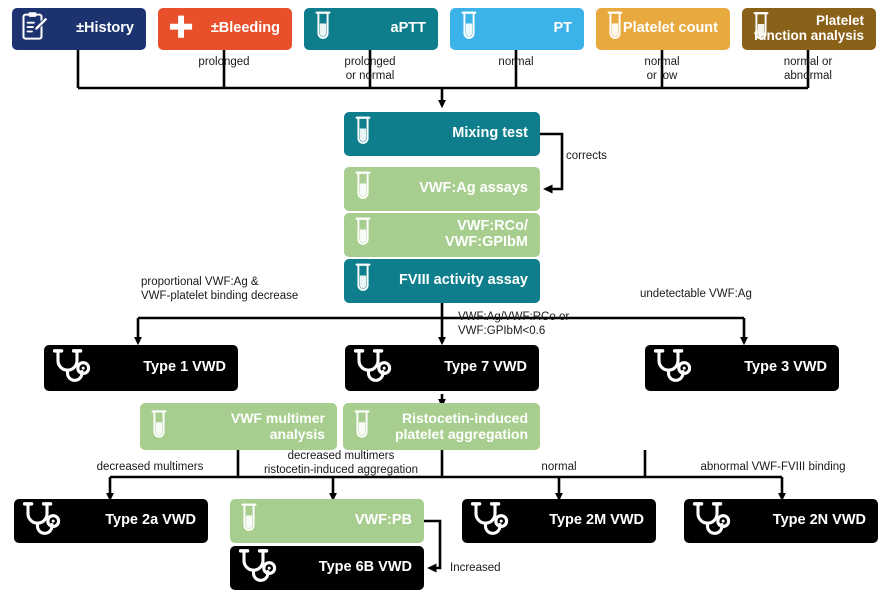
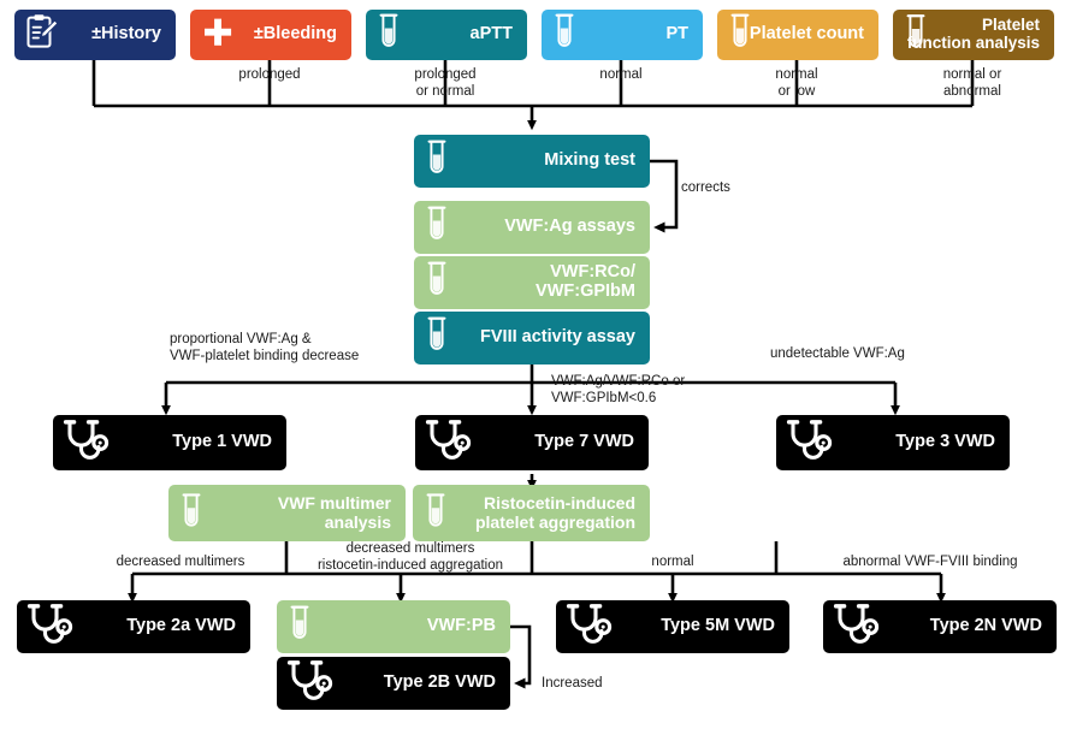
  ±History
  ±Bleeding
  aPTT
  PT
  Platelet count
  Platelet
  nction analysis
  prolonged
  prolonged
  or normal
  normal
  normal
  or low
  normal or
  abnormal
  Mixing test
  VWF:Ag assays
  VWF:RCo/
  VWF:GPIbM
  FVIII activity assay
  corrects
  proportional VWF:Ag &
  VWF-platelet binding decrease
  VWF:Ag/VWF:RCo or
  VWF:GPIbM<0.6
  undetectable VWF:Ag
  Type 1 VWD
  Type 7 VWD
  Type 3 VWD
  VWF multimer
  analysis
  Ristocetin-induced
  platelet aggregation
  decreased multimers
  decreased multimers
  ristocetin-induced aggregation
  normal
  abnormal VWF-FVIII binding
  Type 2a VWD
  VWF:PB
- Type 2M VWD
+ Type 5M VWD
  Type 2N VWD
- Type 6B VWD
+ Type 2B VWD
  Increased
